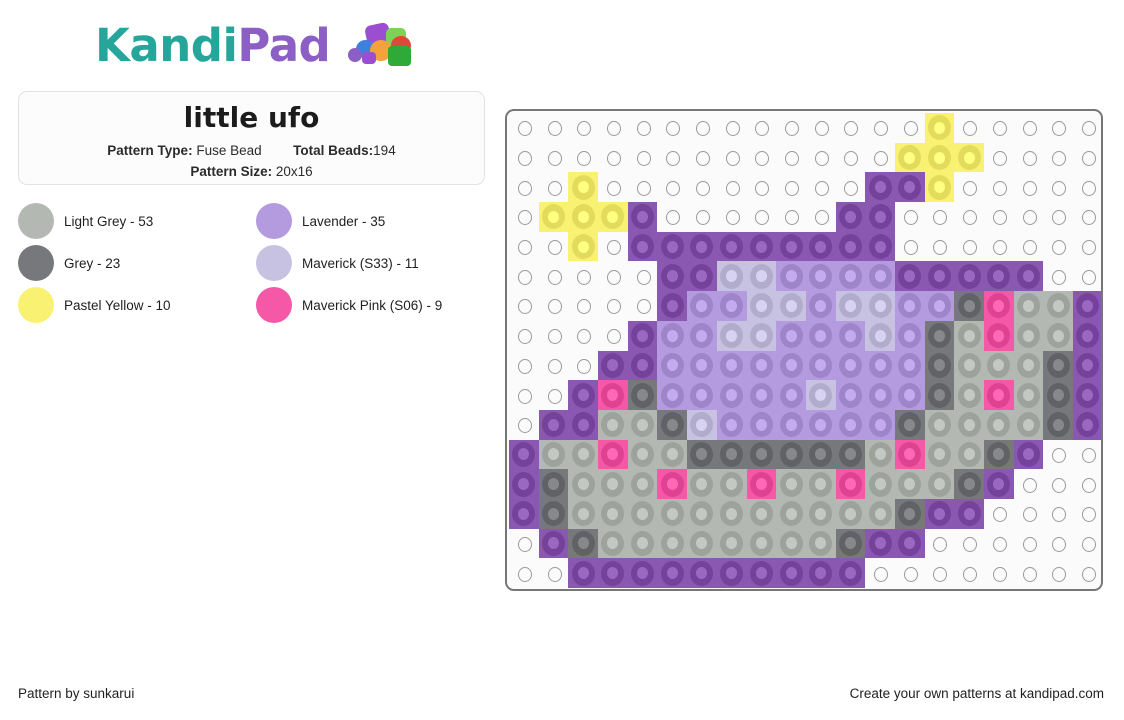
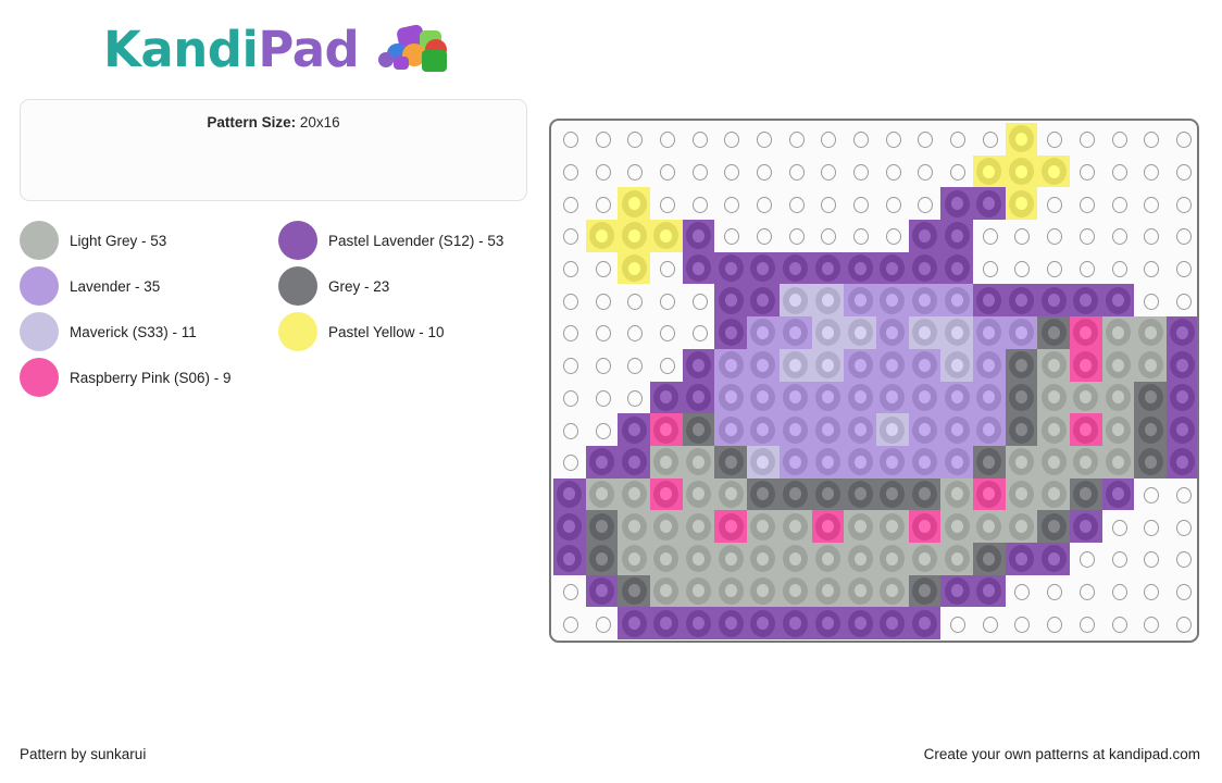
  KandiPad
- little ufo
- Pattern Type: Fuse Bead Total Beads:194
  Pattern Size: 20x16
  Light Grey - 53
+ Pastel Lavender (S12) - 53
  Lavender - 35
  Grey - 23
  Maverick (S33) - 11
  Pastel Yellow - 10
- Maverick Pink (S06) - 9
+ Raspberry Pink (S06) - 9
  Pattern by sunkarui
  Create your own patterns at kandipad.com
